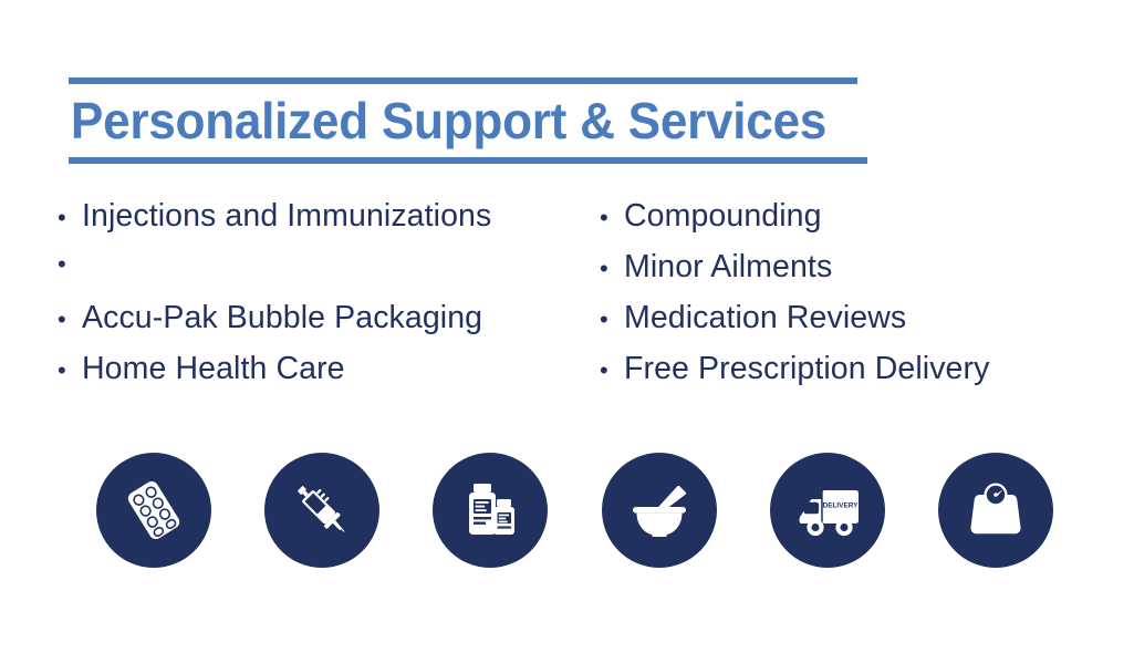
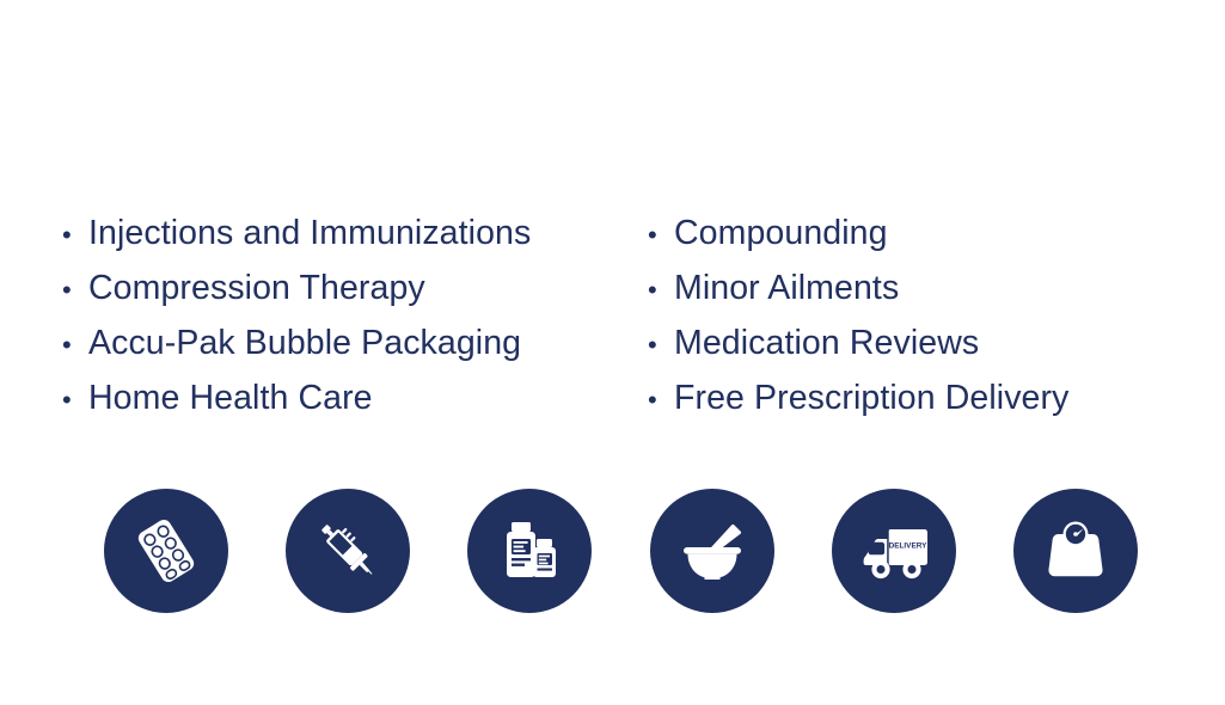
- Personalized Support & Services
  •
  Injections and Immunizations
  •
+ Compression Therapy
  •
  Accu-Pak Bubble Packaging
  •
  Home Health Care
  •
  Compounding
  •
  Minor Ailments
  •
  Medication Reviews
  •
  Free Prescription Delivery
